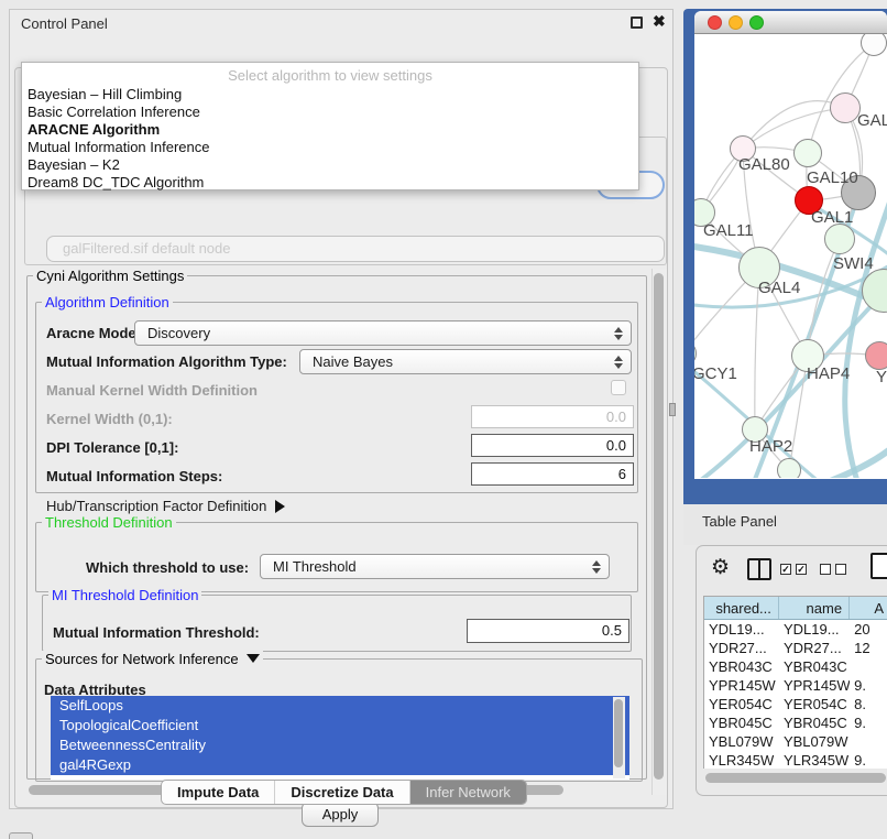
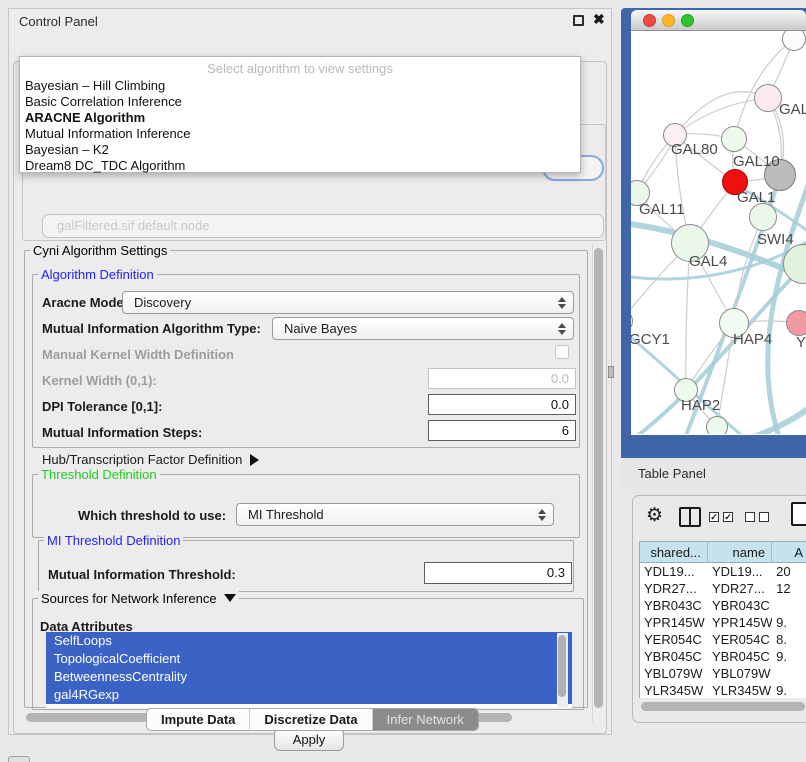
  Control Panel
  ✖
  galFiltered.sif default node
  Cyni Algorithm Settings
  Algorithm Definition
  Aracne Mode
  Discovery
  Mutual Information Algorithm Type:
  Naive Bayes
  Manual Kernel Width Definition
  Kernel Width (0,1):
  0.0
  DPI Tolerance [0,1]:
  0.0
  Mutual Information Steps:
  6
  Hub/Transcription Factor Definition
  Threshold Definition
  Which threshold to use:
  MI Threshold
  MI Threshold Definition
  Mutual Information Threshold:
- 0.5
+ 0.3
  Sources for Network Inference
  Data Attributes
  SelfLoops
  TopologicalCoefficient
  BetweennessCentrality
  gal4RGexp
  Apply
  Impute Data
  Discretize Data
  Infer Network
  Select algorithm to view settings
  Bayesian – Hill Climbing
  Basic Correlation Inference
  ARACNE Algorithm
  Mutual Information Inference
  Bayesian – K2
  Dream8 DC_TDC Algorithm
  GAL
  GAL80
  GAL10
  GAL1
  GAL11
  SWI4
  GAL4
  HAP4
  Y
  GCY1
  HAP2
  Table Panel
  ⚙
  ✓
  ✓
  shared...
  name
  A
  YDL19...
  YDL19...
  20
  YDR27...
  YDR27...
  12
  YBR043C
  YBR043C
  YPR145W
  YPR145W
  9.
  YER054C
  YER054C
  8.
  YBR045C
  YBR045C
  9.
  YBL079W
  YBL079W
  YLR345W
  YLR345W
  9.
